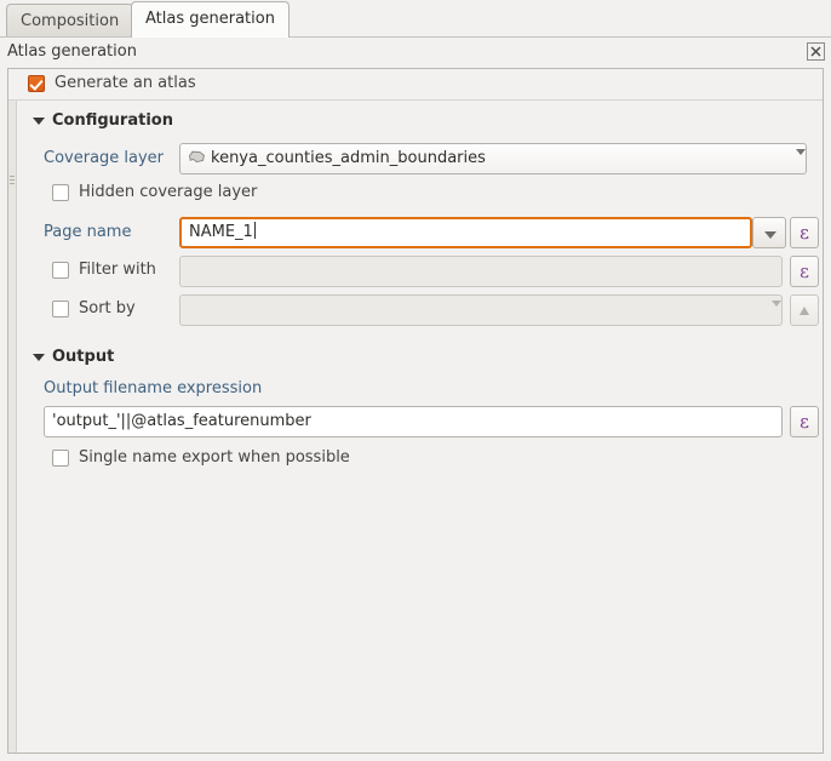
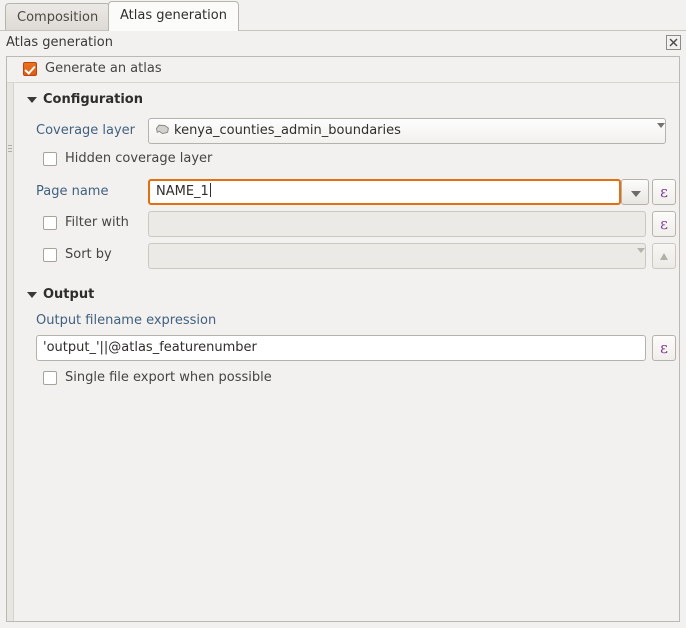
  Composition
  Atlas generation
  Atlas generation
  Generate an atlas
  Configuration
  Coverage layer
  kenya_counties_admin_boundaries
  Hidden coverage layer
  Page name
  NAME_1
  ε
  Filter with
  ε
  Sort by
  Output
  Output filename expression
  'output_'||@atlas_featurenumber
  ε
- Single name export when possible
+ Single file export when possible
